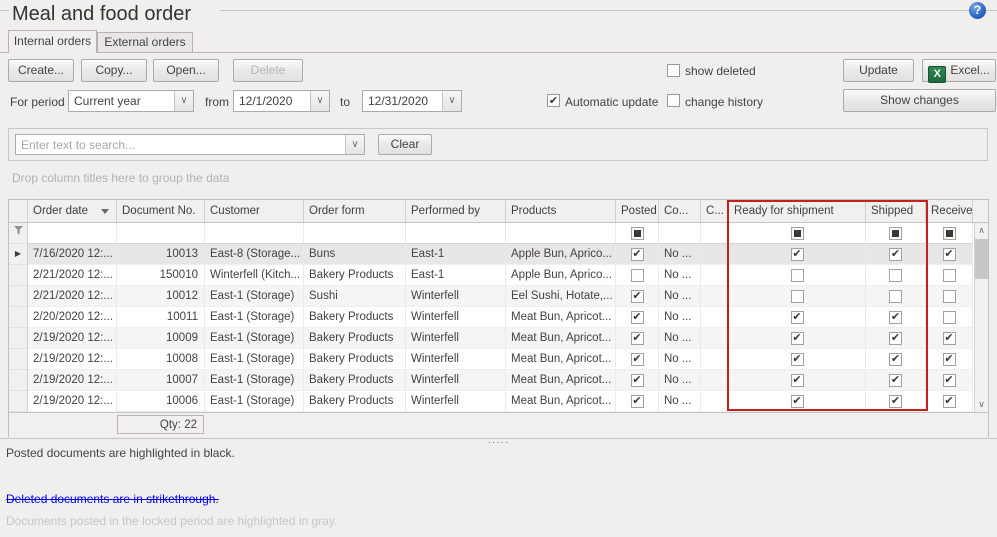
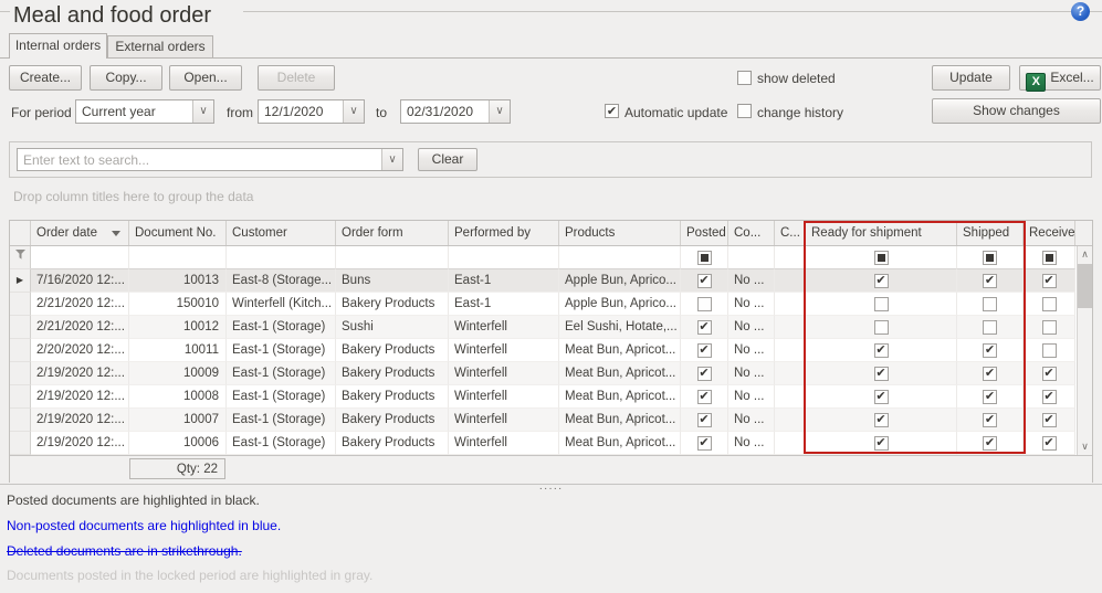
  Meal and food order
  ?
  Internal orders
  External orders
  Create...
  Copy...
  Open...
  Delete
  show deleted
  Update
  Excel...
  For period
  Current year
  from
  12/1/2020
  to
- 12/31/2020
+ 02/31/2020
  Automatic update
  change history
  Show changes
  Enter text to search...
  Clear
  Drop column titles here to group the data
  Order date
  Document No.
  Customer
  Order form
  Performed by
  Products
  Posted
  Co...
  C...
  Ready for shipment
  Shipped
  Receive
  ▶
  7/16/2020 12:...
  10013
  East-8 (Storage...
  Buns
  East-1
  Apple Bun, Aprico...
  No ...
  2/21/2020 12:...
  150010
  Winterfell (Kitch...
  Bakery Products
  East-1
  Apple Bun, Aprico...
  No ...
  2/21/2020 12:...
  10012
  East-1 (Storage)
  Sushi
  Winterfell
  Eel Sushi, Hotate,...
  No ...
  2/20/2020 12:...
  10011
  East-1 (Storage)
  Bakery Products
  Winterfell
  Meat Bun, Apricot...
  No ...
  2/19/2020 12:...
  10009
  East-1 (Storage)
  Bakery Products
  Winterfell
  Meat Bun, Apricot...
  No ...
  2/19/2020 12:...
  10008
  East-1 (Storage)
  Bakery Products
  Winterfell
  Meat Bun, Apricot...
  No ...
  2/19/2020 12:...
  10007
  East-1 (Storage)
  Bakery Products
  Winterfell
  Meat Bun, Apricot...
  No ...
  2/19/2020 12:...
  10006
  East-1 (Storage)
  Bakery Products
  Winterfell
  Meat Bun, Apricot...
  No ...
  Qty: 22
  Posted documents are highlighted in black.
+ Non-posted documents are highlighted in blue.
  Deleted documents are in strikethrough.
  Documents posted in the locked period are highlighted in gray.
